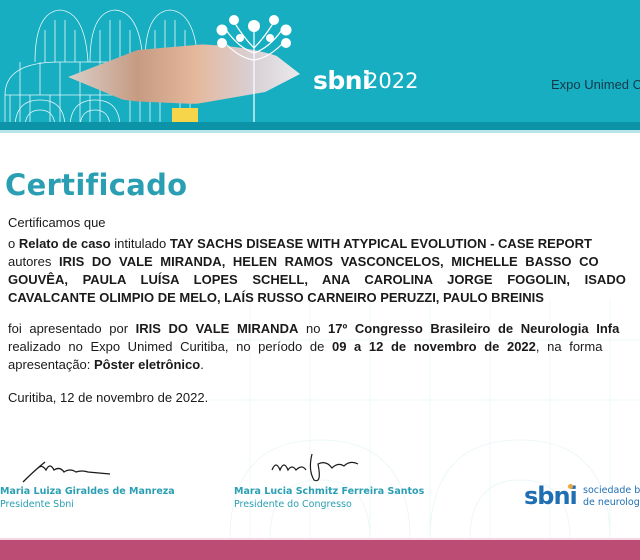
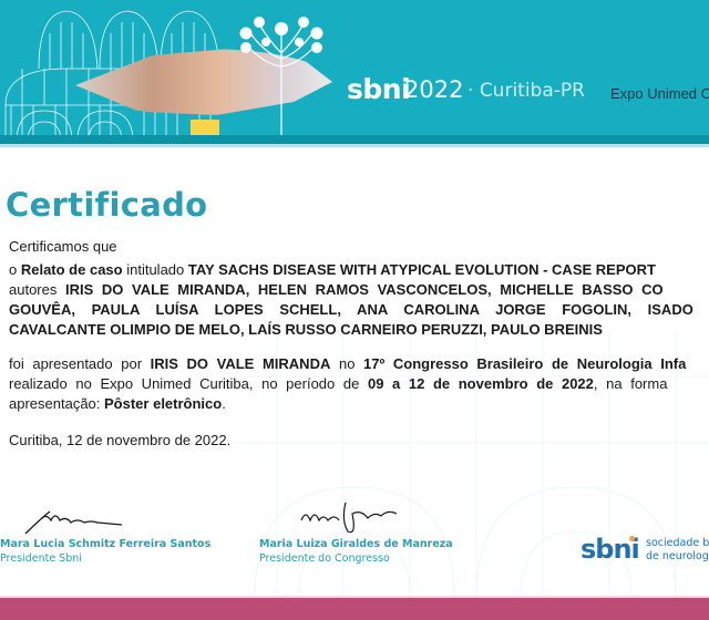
  sbni
  2022
+ · Curitiba-PR
  Expo Unimed C
  Certificado
  Certificamos que
  o Relato de caso intitulado TAY SACHS DISEASE WITH ATYPICAL EVOLUTION - CASE REPORT
  autores IRIS DO VALE MIRANDA, HELEN RAMOS VASCONCELOS, MICHELLE BASSO CO
  GOUVÊA, PAULA LUÍSA LOPES SCHELL, ANA CAROLINA JORGE FOGOLIN, ISADO
  CAVALCANTE OLIMPIO DE MELO, LAÍS RUSSO CARNEIRO PERUZZI, PAULO BREINIS
  foi apresentado por IRIS DO VALE MIRANDA no 17º Congresso Brasileiro de Neurologia Infa
  realizado no Expo Unimed Curitiba, no período de 09 a 12 de novembro de 2022, na forma
  apresentação: Pôster eletrônico.
  Curitiba, 12 de novembro de 2022.
- Maria Luiza Giraldes de Manreza
+ Mara Lucia Schmitz Ferreira Santos
  Presidente Sbni
- Mara Lucia Schmitz Ferreira Santos
+ Maria Luiza Giraldes de Manreza
  Presidente do Congresso
  sbni
  sociedade b
  de neurolog
